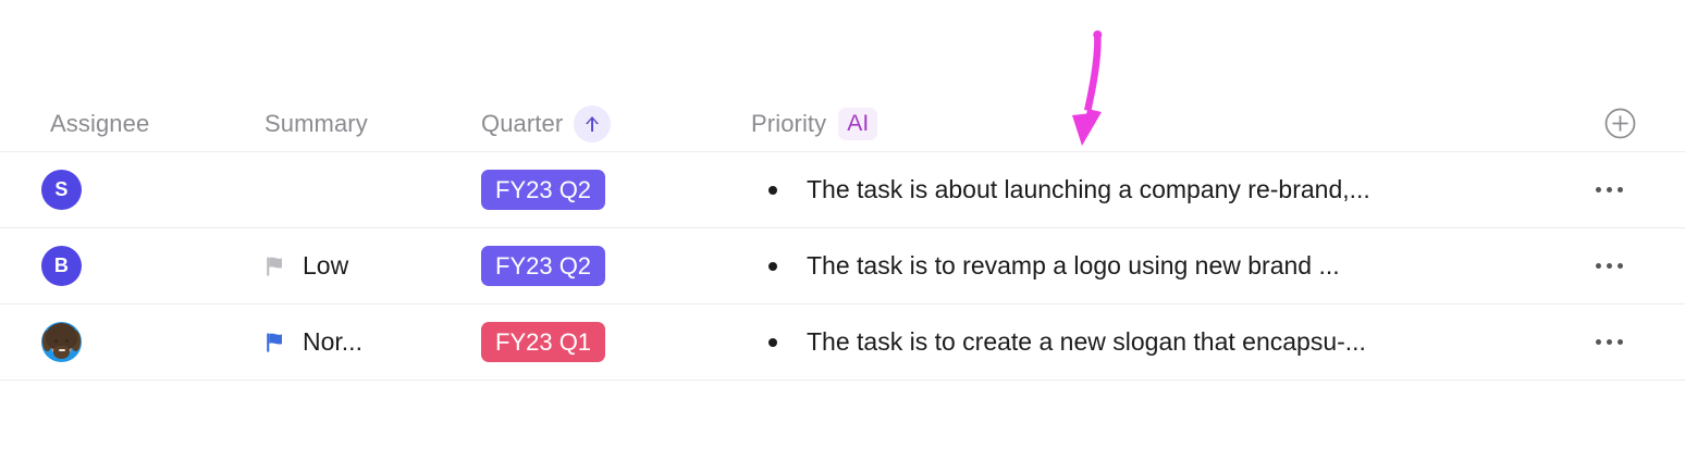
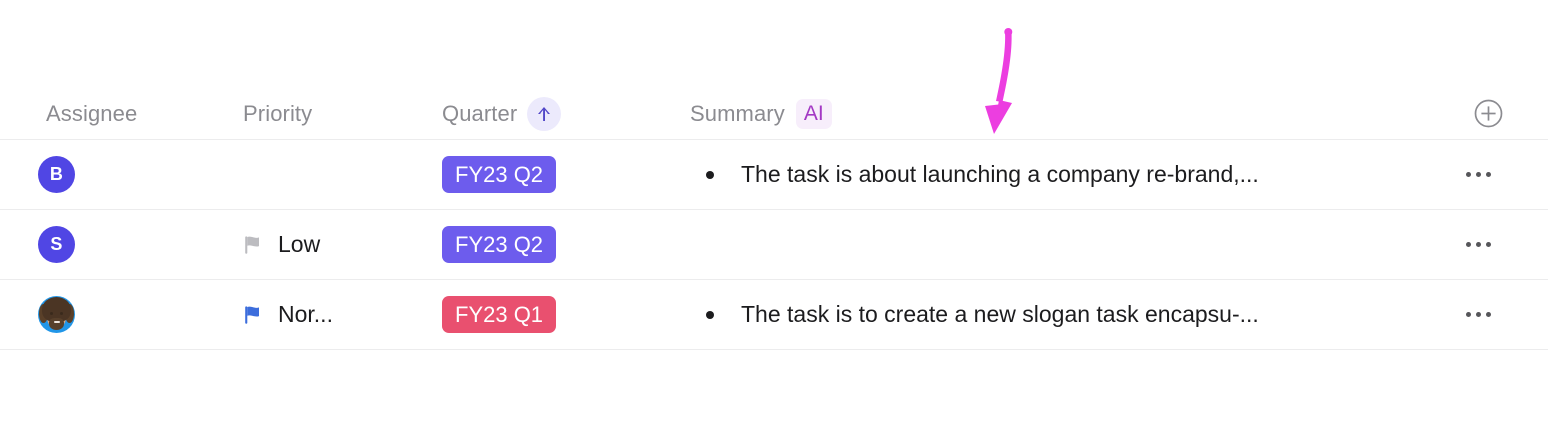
  Assignee
- Summary
+ Priority
  Quarter
- Priority
+ Summary
  AI
- S
+ B
  FY23 Q2
  The task is about launching a company re-brand,...
- B
+ S
  Low
  FY23 Q2
- The task is to revamp a logo using new brand ...
  Nor...
  FY23 Q1
- The task is to create a new slogan that encapsu-...
+ The task is to create a new slogan task encapsu-...
